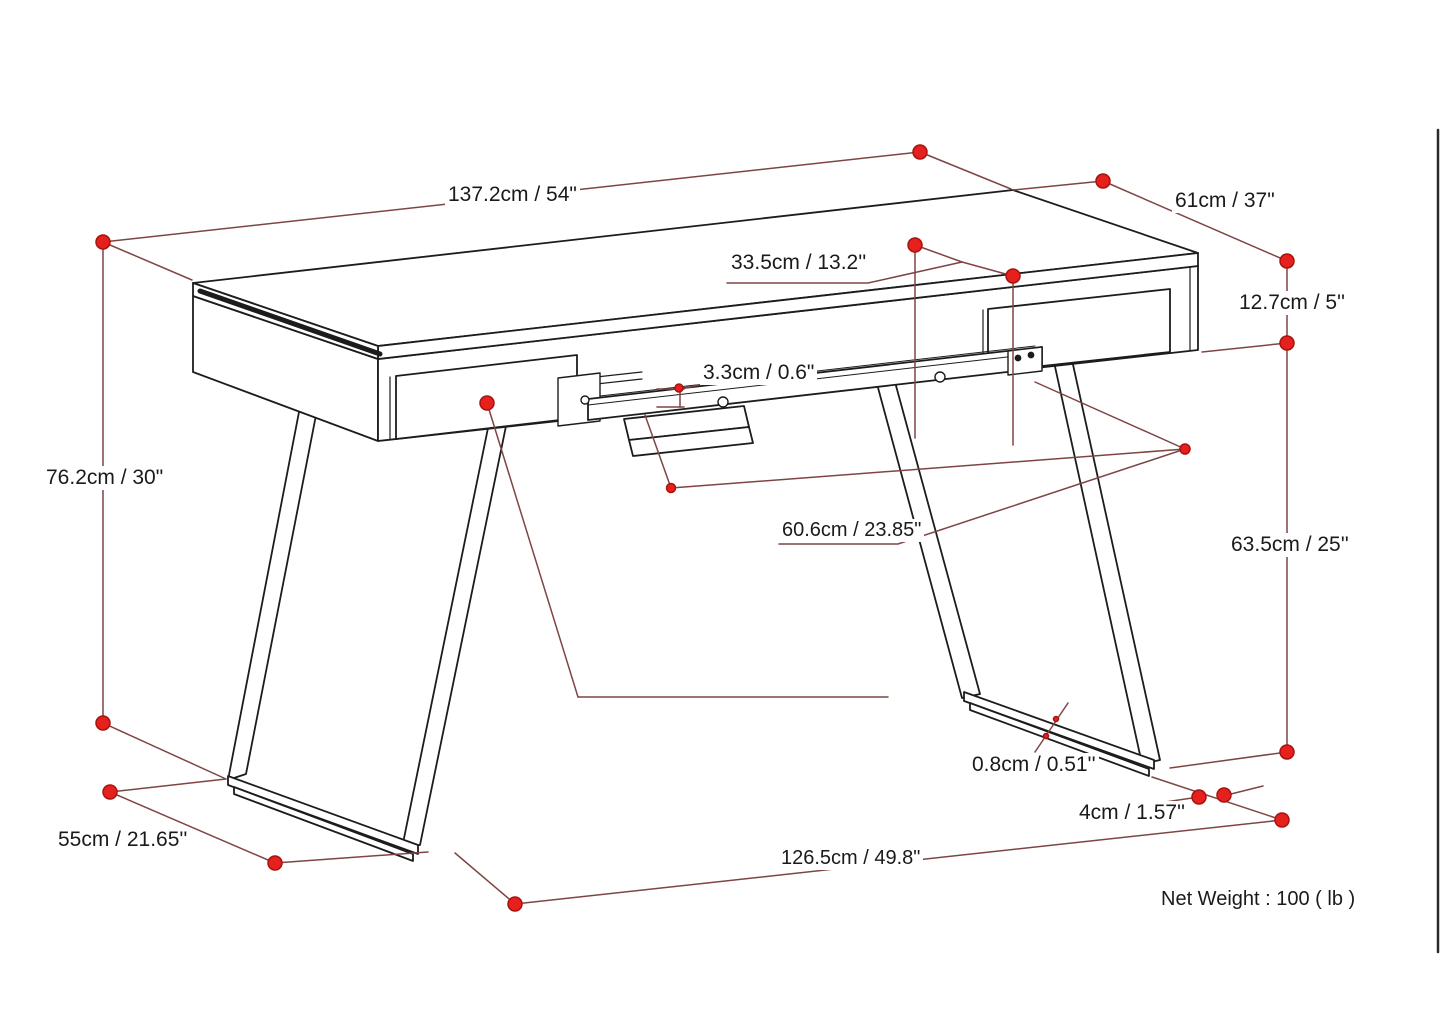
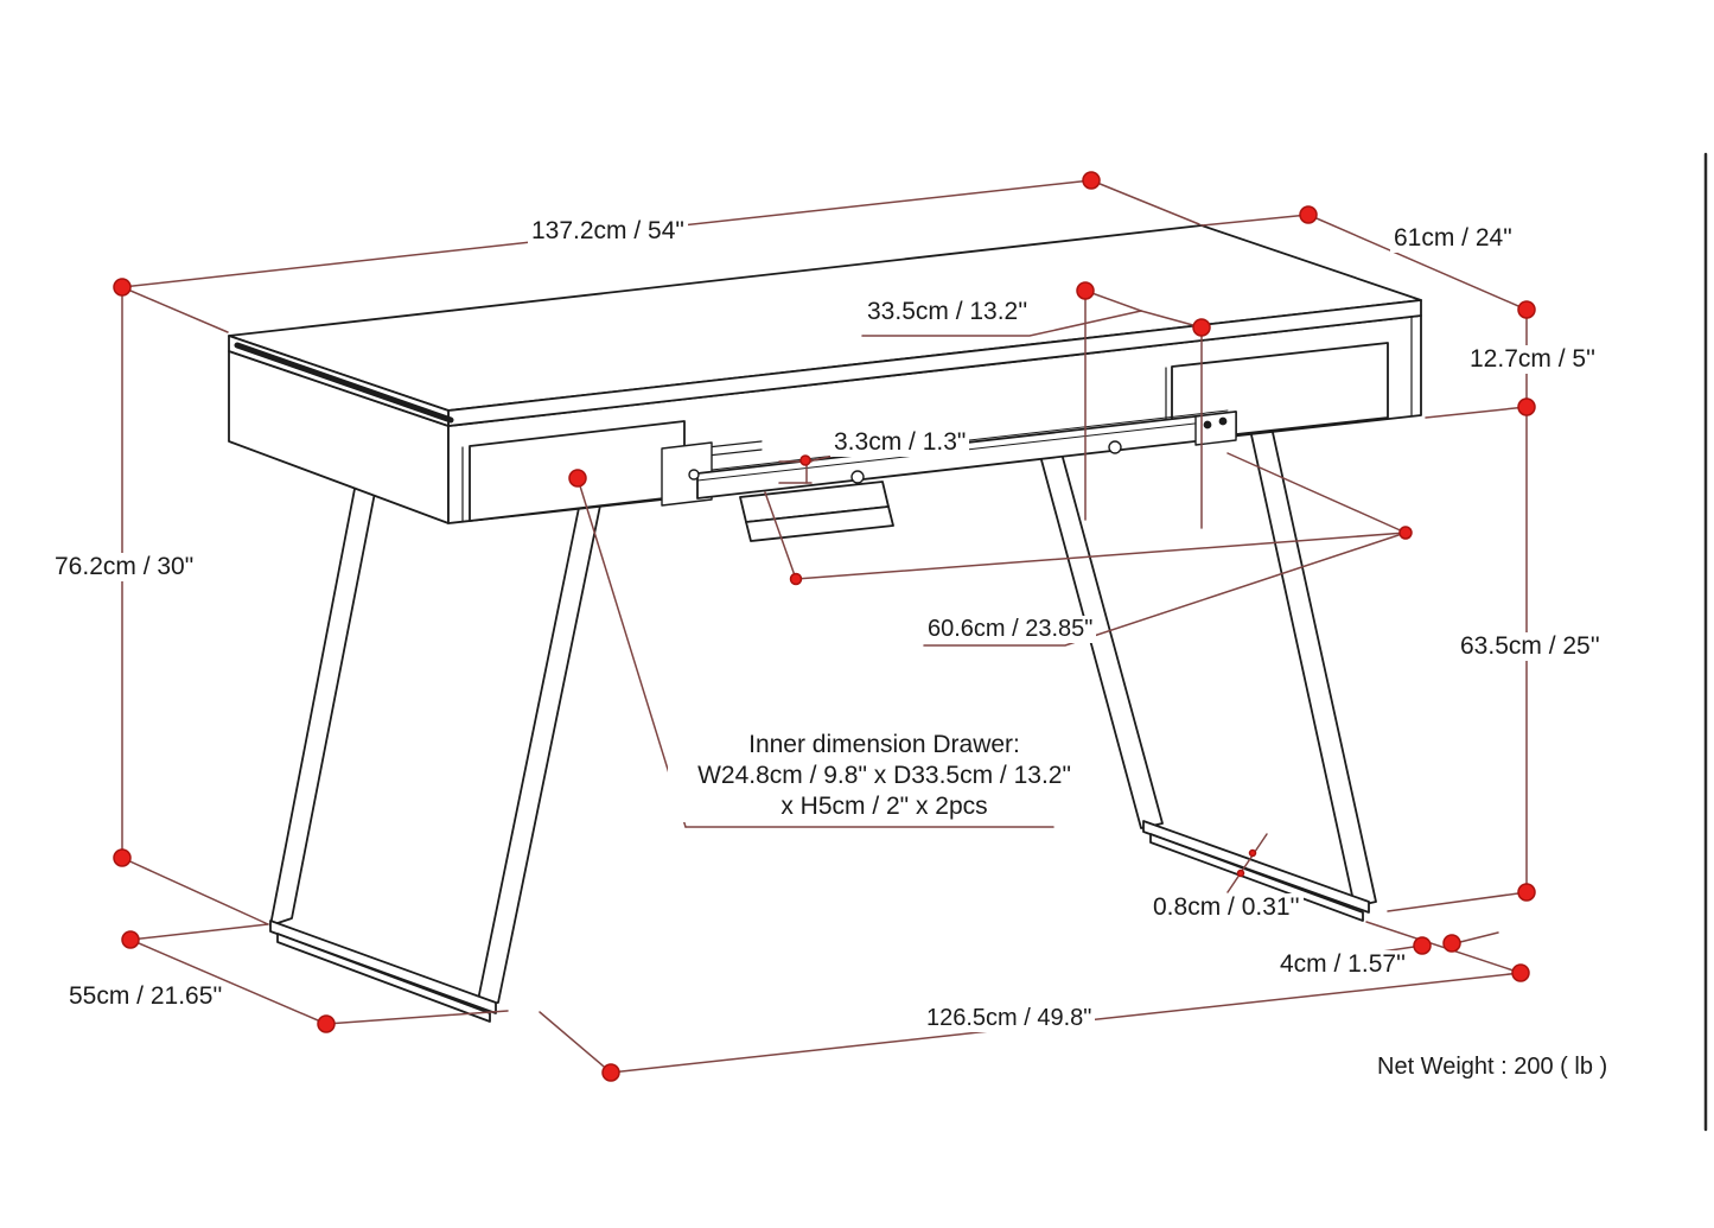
  137.2cm / 54"
- 61cm / 37"
+ 61cm / 24"
  33.5cm / 13.2''
  12.7cm / 5''
- 3.3cm / 0.6"
+ 3.3cm / 1.3"
  76.2cm / 30"
  60.6cm / 23.85"
  63.5cm / 25''
- 0.8cm / 0.51''
+ 0.8cm / 0.31''
  4cm / 1.57''
  55cm / 21.65''
  126.5cm / 49.8"
+ Inner dimension Drawer:
+ W24.8cm / 9.8" x D33.5cm / 13.2"
+ x H5cm / 2" x 2pcs
- Net Weight : 100 ( lb )
+ Net Weight : 200 ( lb )
